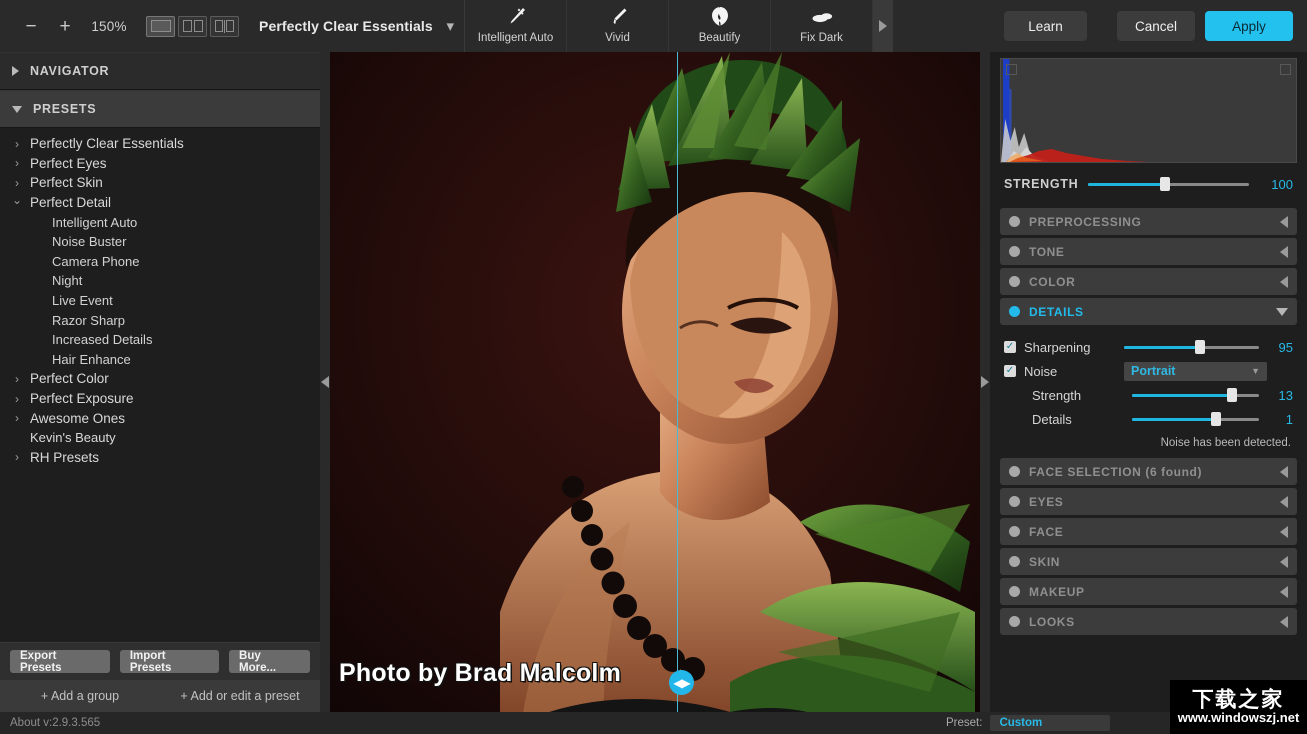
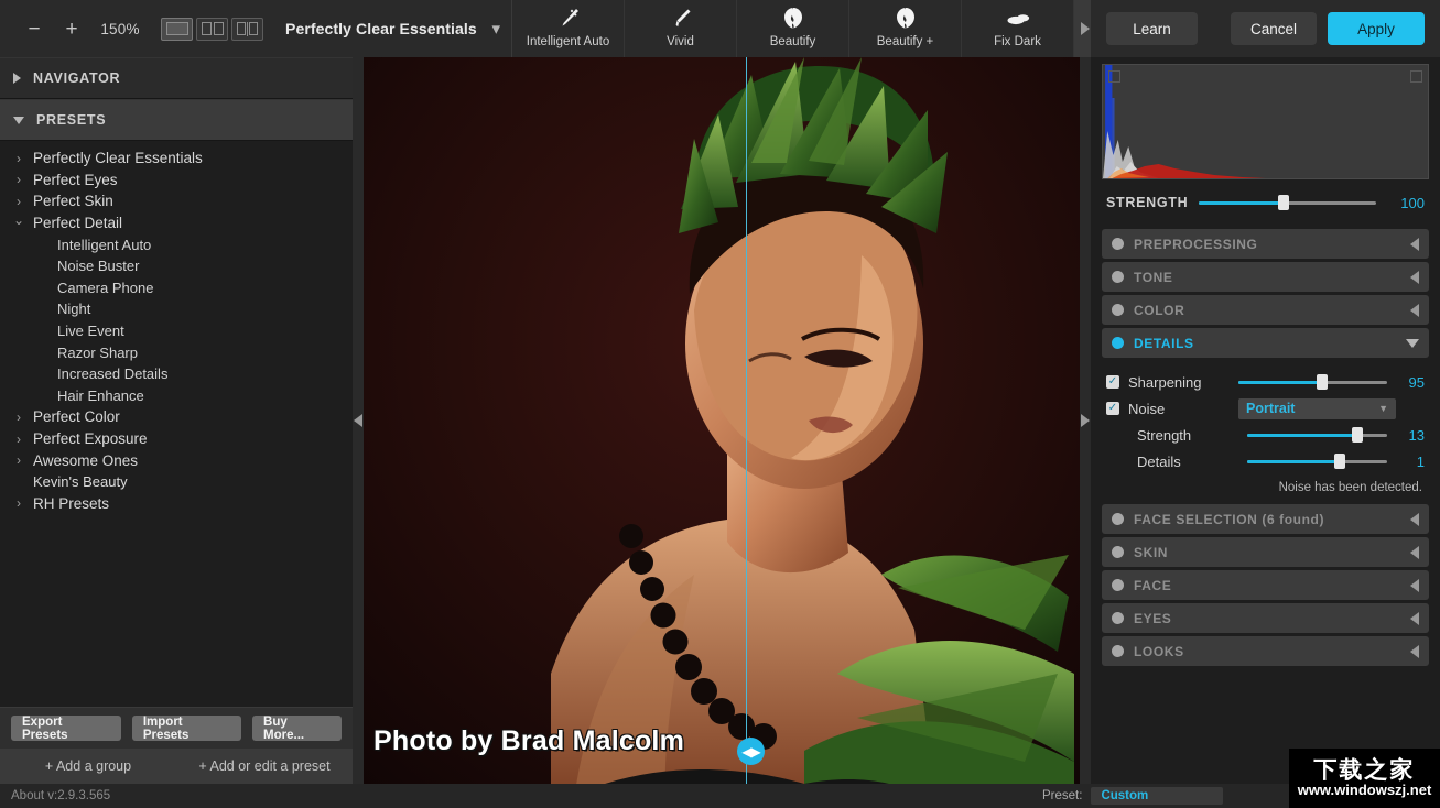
  −
  +
  150%
  Perfectly Clear Essentials
  ▾
  Intelligent Auto
  Vivid
  Beautify
+ Beautify +
  Fix Dark
  Learn
  Cancel
  Apply
  NAVIGATOR
  PRESETS
  ›
  Perfectly Clear Essentials
  ›
  Perfect Eyes
  ›
  Perfect Skin
  ⌄
  Perfect Detail
  Intelligent Auto
  Noise Buster
  Camera Phone
  Night
  Live Event
  Razor Sharp
  Increased Details
  Hair Enhance
  ›
  Perfect Color
  ›
  Perfect Exposure
  ›
  Awesome Ones
  Kevin's Beauty
  ›
  RH Presets
  Export Presets
  Import Presets
  Buy More...
  + Add a group
  + Add or edit a preset
  ◀▶
  Photo by Brad Malcolm
  STRENGTH
  100
  PREPROCESSING
  TONE
  COLOR
  DETAILS
  ✓
  Sharpening
  95
  ✓
  Noise
  Portrait
  ▼
  Strength
  13
  Details
  1
  Noise has been detected.
  FACE SELECTION (6 found)
- EYES
+ SKIN
  FACE
- SKIN
+ EYES
- MAKEUP
  LOOKS
  About v:2.9.3.565
  Preset:
  Custom
  下载之家
  www.windowszj.net
